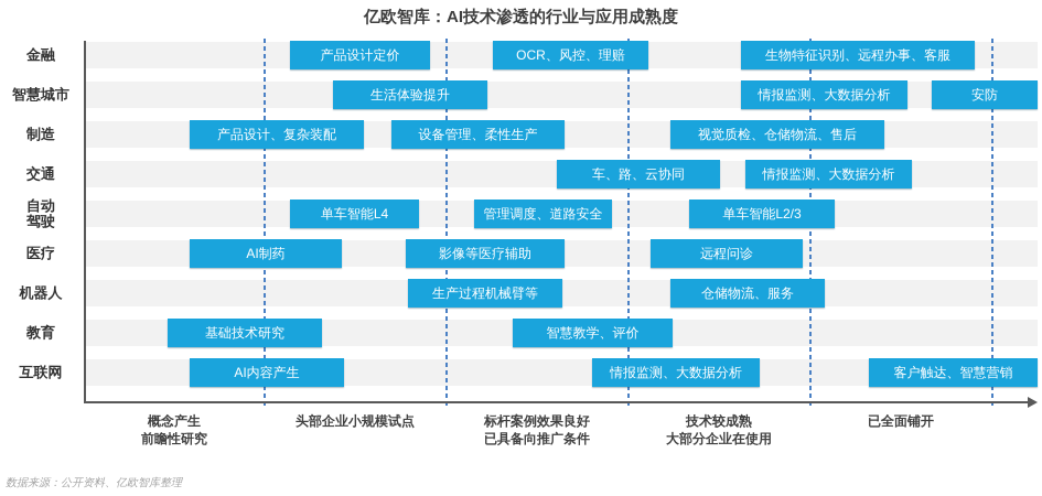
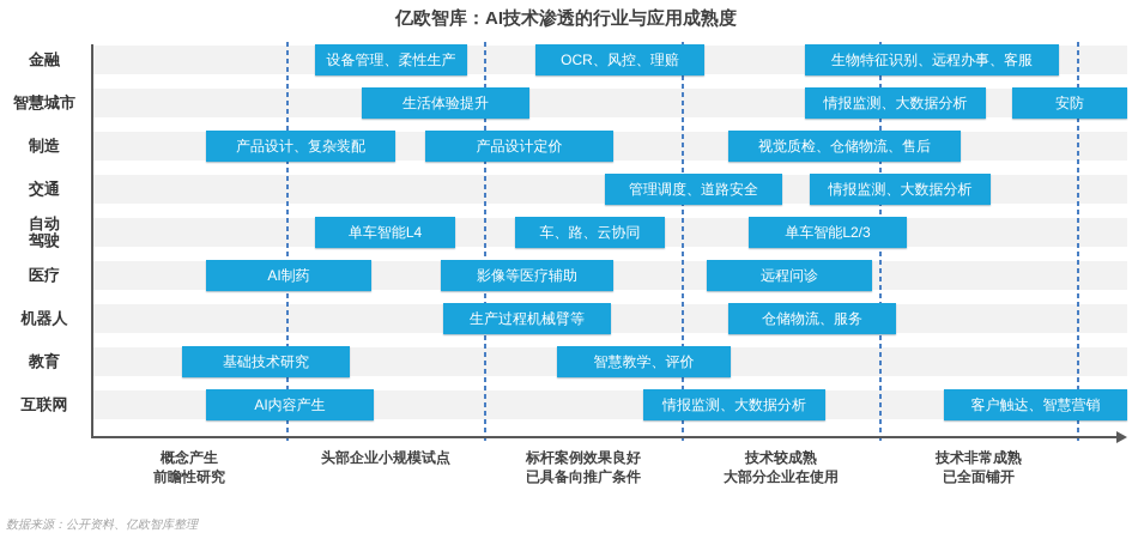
  亿欧智库：AI技术渗透的行业与应用成熟度
  金融
  智慧城市
  制造
  交通
  自动
  驾驶
  医疗
  机器人
  教育
  互联网
- 产品设计定价
+ 设备管理、柔性生产
  OCR、风控、理赔
  生物特征识别、远程办事、客服
  生活体验提升
  情报监测、大数据分析
  安防
  产品设计、复杂装配
- 设备管理、柔性生产
+ 产品设计定价
  视觉质检、仓储物流、售后
- 车、路、云协同
+ 管理调度、道路安全
  情报监测、大数据分析
  单车智能L4
- 管理调度、道路安全
+ 车、路、云协同
  单车智能L2/3
  AI制药
  影像等医疗辅助
  远程问诊
  生产过程机械臂等
  仓储物流、服务
  基础技术研究
  智慧教学、评价
  AI内容产生
  情报监测、大数据分析
  客户触达、智慧营销
  概念产生
  前瞻性研究
  头部企业小规模试点
  标杆案例效果良好
  已具备向推广条件
  技术较成熟
  大部分企业在使用
+ 技术非常成熟
  已全面铺开
  数据来源：公开资料、亿欧智库整理
